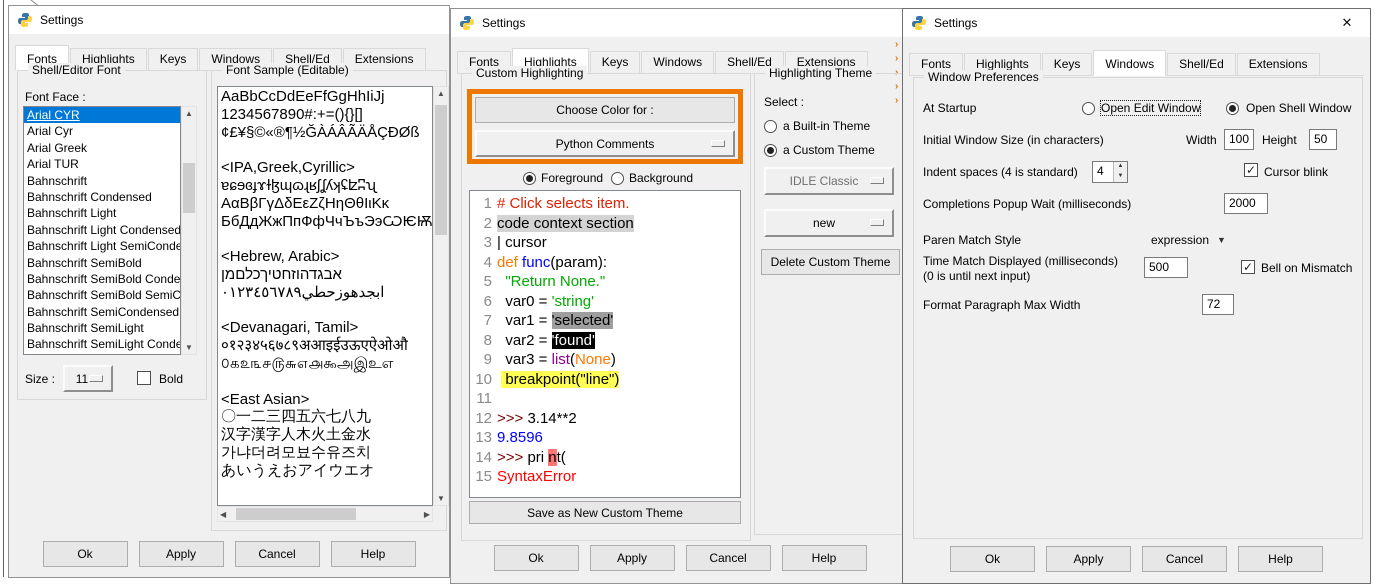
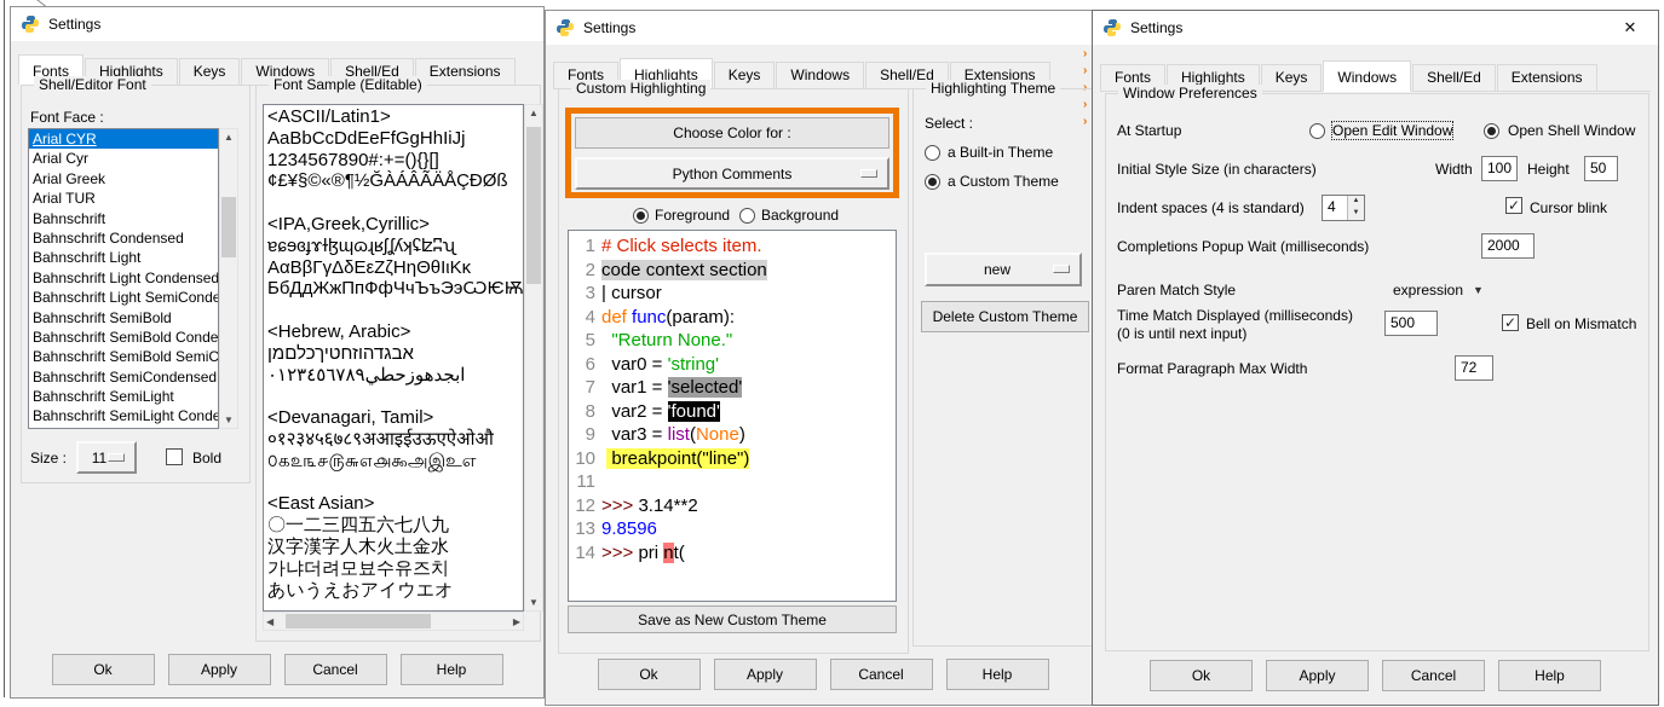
  Settings
  Fonts
  Highlights
  Keys
  Windows
  Shell/Ed
  Extensions
  Shell/Editor Font
  Font Face :
  Arial CYR
  Arial Cyr
  Arial Greek
  Arial TUR
  Bahnschrift
  Bahnschrift Condensed
  Bahnschrift Light
  Bahnschrift Light Condensed
  Bahnschrift Light SemiConde
  Bahnschrift SemiBold
  Bahnschrift SemiBold Conde
  Bahnschrift SemiBold SemiC
  Bahnschrift SemiCondensed
  Bahnschrift SemiLight
  Bahnschrift SemiLight Conde
  ▲
  ▼
  Size :
  11
  Bold
  Font Sample (Editable)
+ <ASCII/Latin1>
  AaBbCcDdEeFfGgHhIiJj
  1234567890#:+=(){}[]
  ¢£¥§©«®¶½ĞÀÁÂÃÄÅÇÐØß
  <IPA,Greek,Cyrillic>
  ɐɕɘɞɟɤɫɮɰɷɻʁʃʆʎʞʢʫʭʯ
  ΑαΒβΓγΔδΕεΖζΗηΘθΙιΚκ
  БбДдЖжПпФфЧчЪъЭэѠѤѬ
  <Hebrew, Arabic>
  אבגדהוזחטיךכלםמן
  ابجدهوزحطي٠١٢٣٤٥٦٧٨٩
  <Devanagari, Tamil>
  ०१२३४५६७८९अआइईउऊएऐओऔ
  ௦௧௨௩௪௫௬௭௮௯அஇஉஎ
  <East Asian>
  〇一二三四五六七八九
  汉字漢字人木火土金水
  가냐더려모뵤수유즈치
  あいうえおアイウエオ
  ▲
  ▼
  ◀
  ▶
  Ok
  Apply
  Cancel
  Help
  Settings
  ›
  ›
  ›
  ›
  ›
  Fonts
  Highlights
  Keys
  Windows
  Shell/Ed
  Extensions
  Custom Highlighting
  Choose Color for :
  Python Comments
  Foreground
  Background
  1
  # Click selects item.
  2
  code context section
  3
  | cursor
  4
  def func(param):
  5
  "Return None."
  6
  var0 = 'string'
  7
  var1 = 'selected'
  8
  var2 = 'found'
  9
  var3 = list(None)
  10
  breakpoint("line")
  11
  12
  >>> 3.14**2
  13
  9.8596
  14
  >>> pri nt(
- 15
- SyntaxError
  Save as New Custom Theme
  Highlighting Theme
  Select :
  a Built-in Theme
  a Custom Theme
- IDLE Classic
  new
  Delete Custom Theme
  Ok
  Apply
  Cancel
  Help
  Settings
  ✕
  Fonts
  Highlights
  Keys
  Windows
  Shell/Ed
  Extensions
  Window Preferences
  At Startup
  Open Edit Window
  Open Shell Window
- Initial Window Size (in characters)
+ Initial Style Size (in characters)
  Width
  100
  Height
  50
  Indent spaces (4 is standard)
  4
  ✓
  Cursor blink
  Completions Popup Wait (milliseconds)
  2000
  Paren Match Style
  expression
  ▼
  Time Match Displayed (milliseconds)
  (0 is until next input)
  500
  ✓
  Bell on Mismatch
  Format Paragraph Max Width
  72
  Ok
  Apply
  Cancel
  Help
